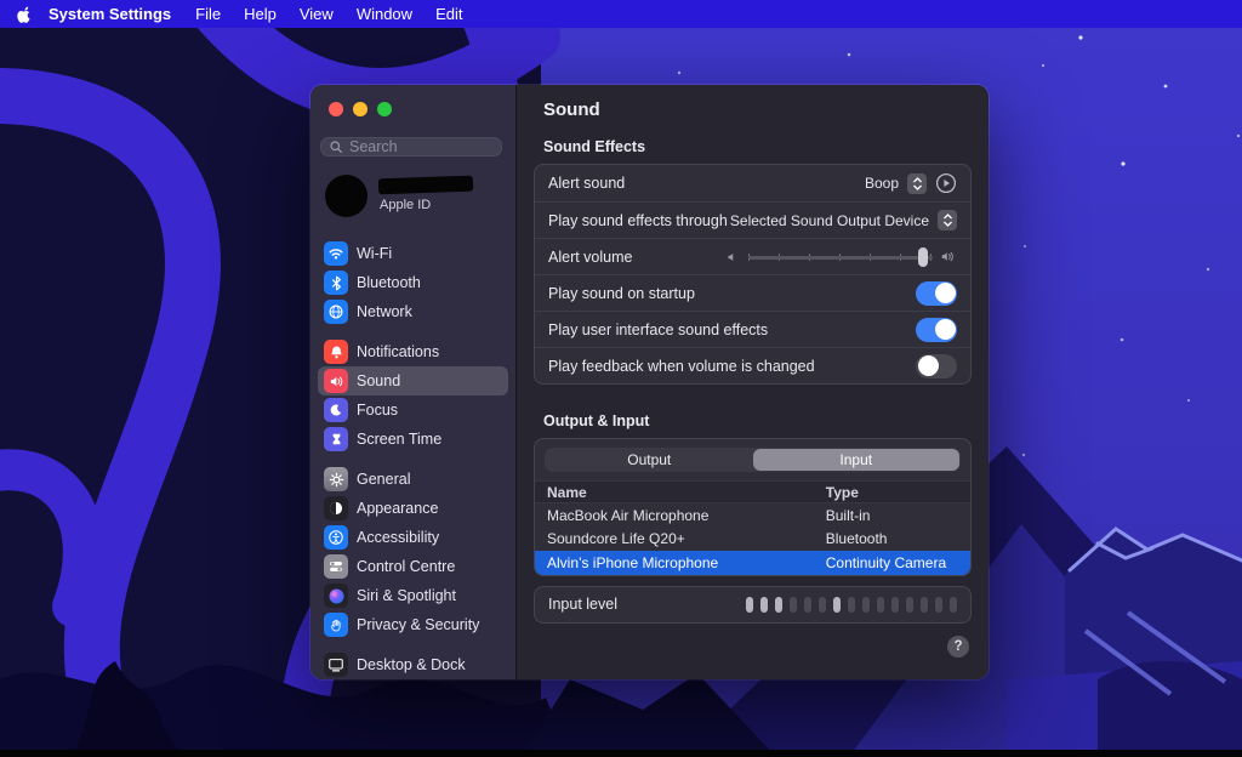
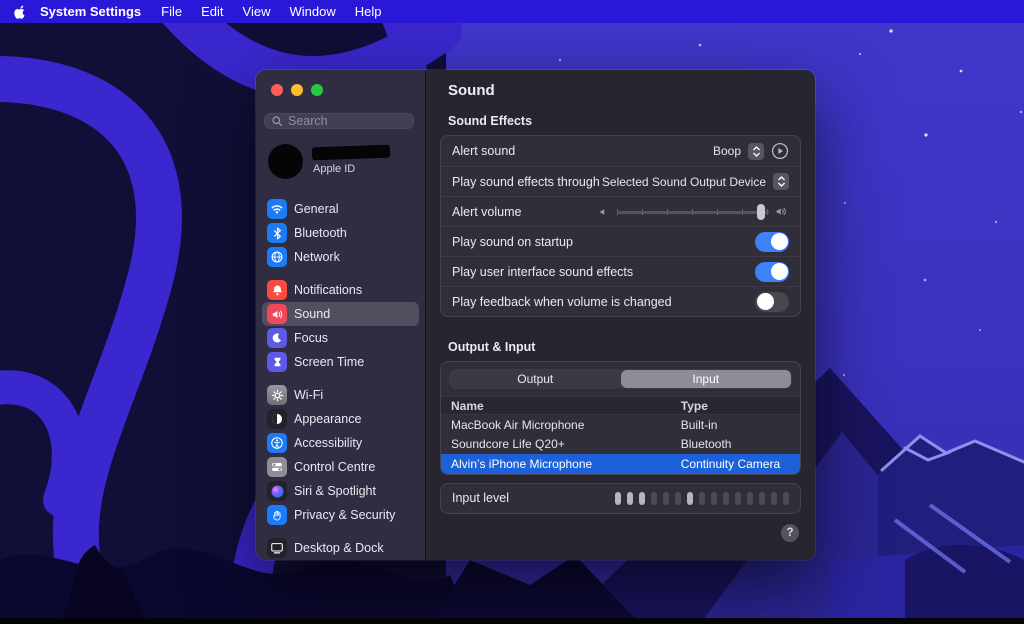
  System Settings
  File
- Help
+ Edit
  View
  Window
- Edit
+ Help
  Search
  Apple ID
- Wi-Fi
+ General
  Bluetooth
  Network
  Notifications
  Sound
  Focus
  Screen Time
- General
+ Wi-Fi
  Appearance
  Accessibility
  Control Centre
  Siri & Spotlight
  Privacy & Security
  Desktop & Dock
  Sound
  Sound Effects
  Alert sound
  Boop
  Play sound effects through
  Selected Sound Output Device
  Alert volume
  Play sound on startup
  Play user interface sound effects
  Play feedback when volume is changed
  Output & Input
  Output
  Input
  Name
  Type
  MacBook Air Microphone
  Built-in
  Soundcore Life Q20+
  Bluetooth
  Alvin’s iPhone Microphone
  Continuity Camera
  Input level
  ?
